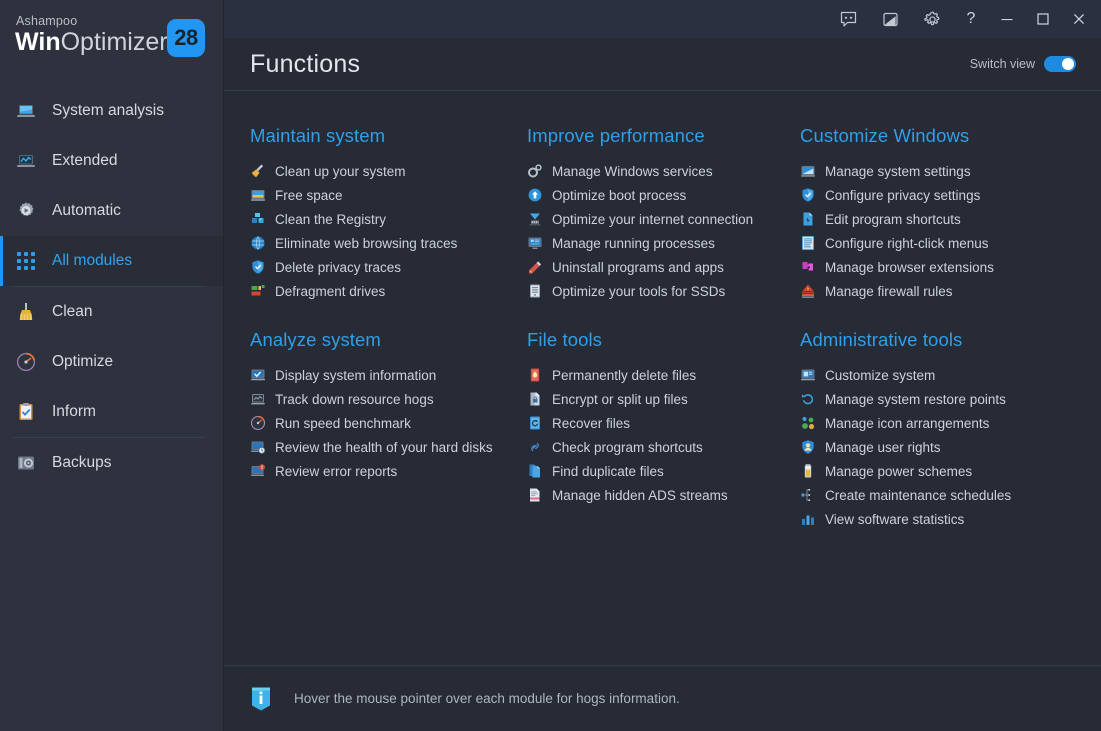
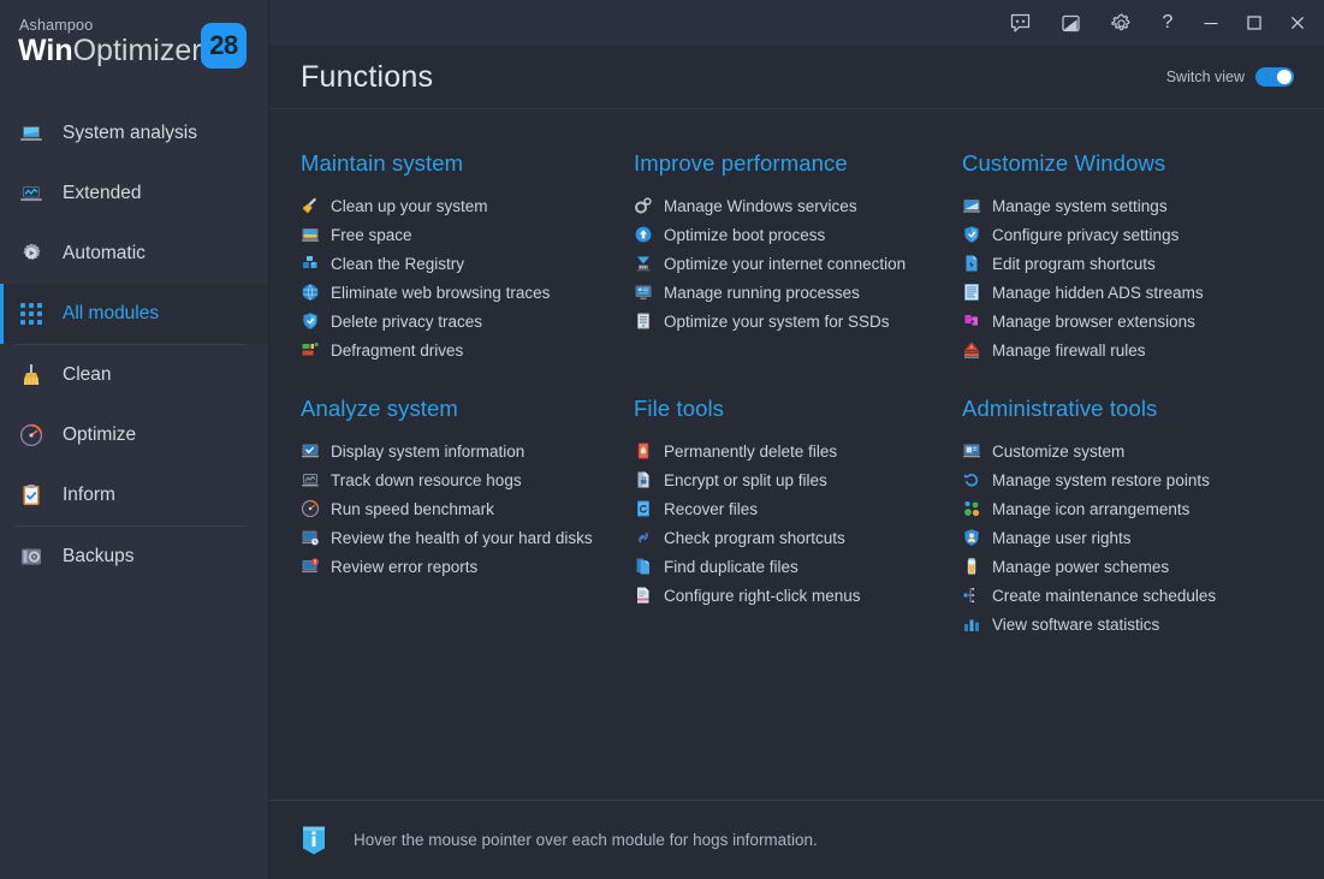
  Ashampoo
  WinOptimizer
  28
  System analysis
  Extended
  Automatic
  All modules
  Clean
  Optimize
  Inform
  Backups
  ?
  Functions
  Switch view
  Maintain system
  Clean up your system
  Free space
  Clean the Registry
  Eliminate web browsing traces
  Delete privacy traces
  Defragment drives
  Improve performance
  Manage Windows services
  Optimize boot process
  Optimize your internet connection
  Manage running processes
- Uninstall programs and apps
- Optimize your tools for SSDs
+ Optimize your system for SSDs
  Customize Windows
  Manage system settings
  Configure privacy settings
  Edit program shortcuts
- Configure right-click menus
+ Manage hidden ADS streams
  Manage browser extensions
  Manage firewall rules
  Analyze system
  Display system information
  Track down resource hogs
  Run speed benchmark
  Review the health of your hard disks
  Review error reports
  File tools
  Permanently delete files
  Encrypt or split up files
  Recover files
  Check program shortcuts
  Find duplicate files
- Manage hidden ADS streams
+ Configure right-click menus
  Administrative tools
  Customize system
  Manage system restore points
  Manage icon arrangements
  Manage user rights
  Manage power schemes
  Create maintenance schedules
  View software statistics
  Hover the mouse pointer over each module for hogs information.
